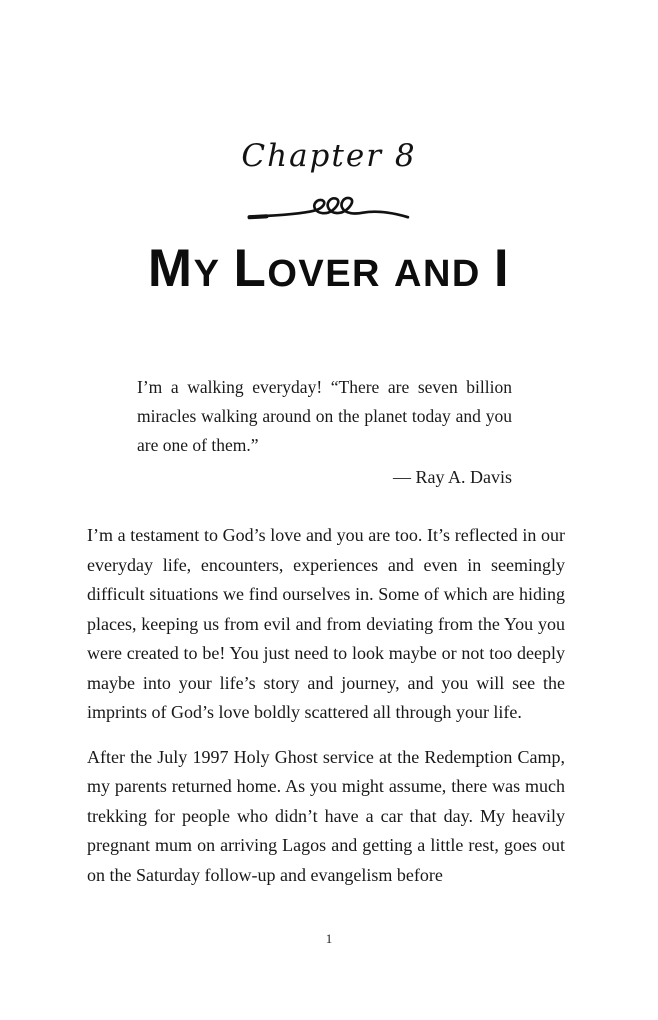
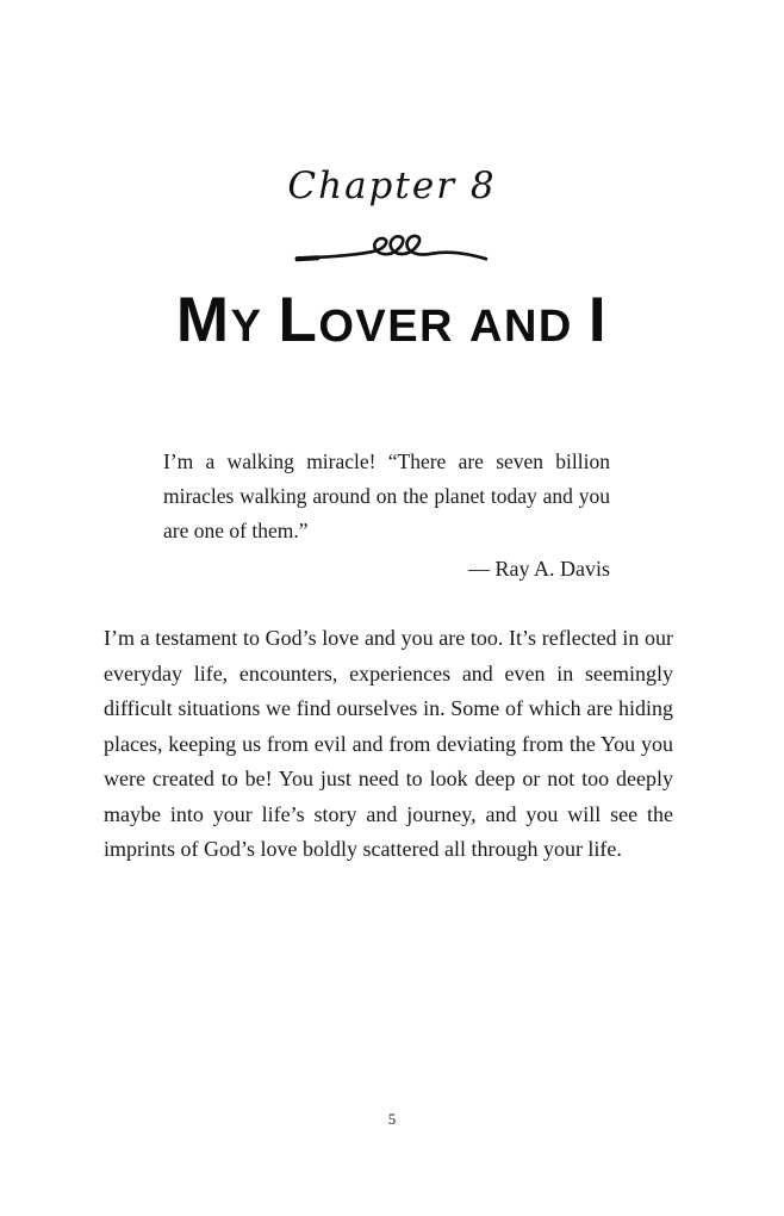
  Chapter 8
  MY LOVER AND I
- I’m a walking everyday! “There are seven billion miracles walking around on the planet today and you are one of them.”
+ I’m a walking miracle! “There are seven billion miracles walking around on the planet today and you are one of them.”
  — Ray A. Davis
- I’m a testament to God’s love and you are too. It’s reflected in our everyday life, encounters, experiences and even in seemingly difficult situations we find ourselves in. Some of which are hiding places, keeping us from evil and from deviating from the You you were created to be! You just need to look maybe or not too deeply maybe into your life’s story and journey, and you will see the imprints of God’s love boldly scattered all through your life.
+ I’m a testament to God’s love and you are too. It’s reflected in our everyday life, encounters, experiences and even in seemingly difficult situations we find ourselves in. Some of which are hiding places, keeping us from evil and from deviating from the You you were created to be! You just need to look deep or not too deeply maybe into your life’s story and journey, and you will see the imprints of God’s love boldly scattered all through your life.
- After the July 1997 Holy Ghost service at the Redemption Camp, my parents returned home. As you might assume, there was much trekking for people who didn’t have a car that day. My heavily pregnant mum on arriving Lagos and getting a little rest, goes out on the Saturday follow-up and evangelism before
- 1
+ 5
